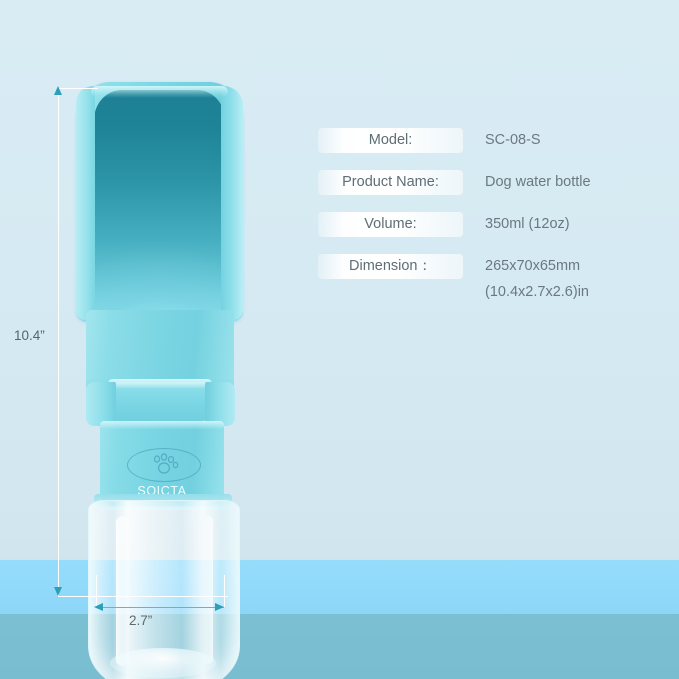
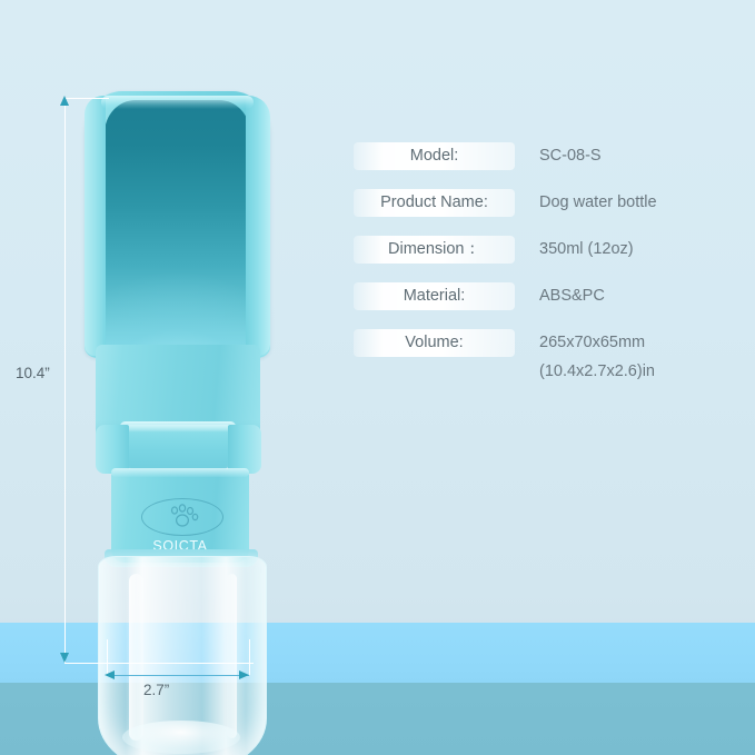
  SOICTA
  10.4”
  2.7”
  Model:
  SC-08-S
  Product Name:
  Dog water bottle
- Volume:
+ Dimension：
  350ml (12oz)
+ Material:
+ ABS&PC
- Dimension：
+ Volume:
  265x70x65mm
  (10.4x2.7x2.6)in
